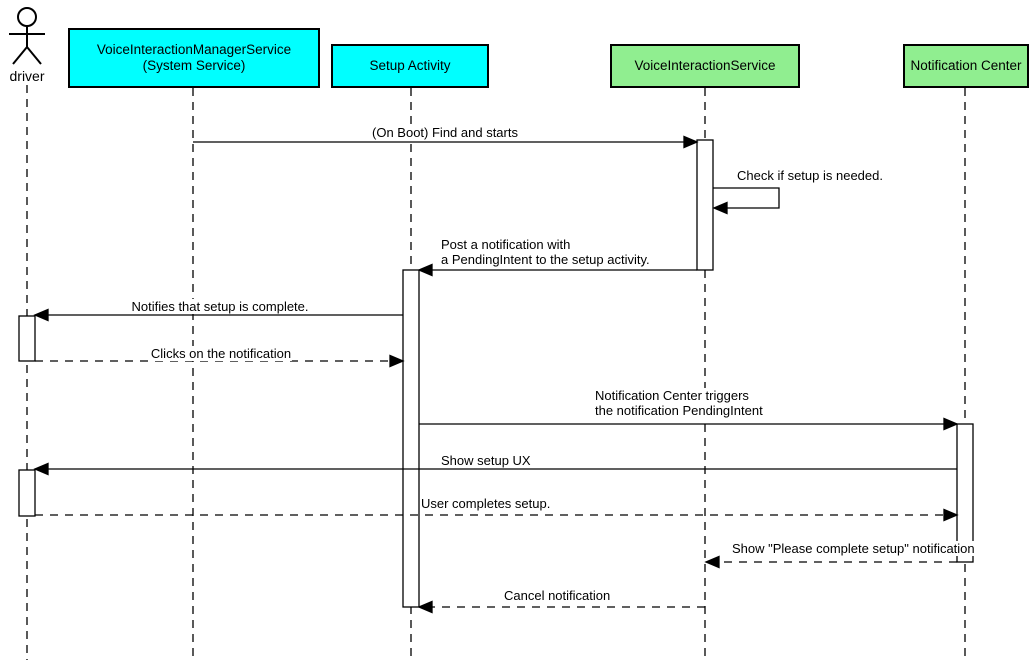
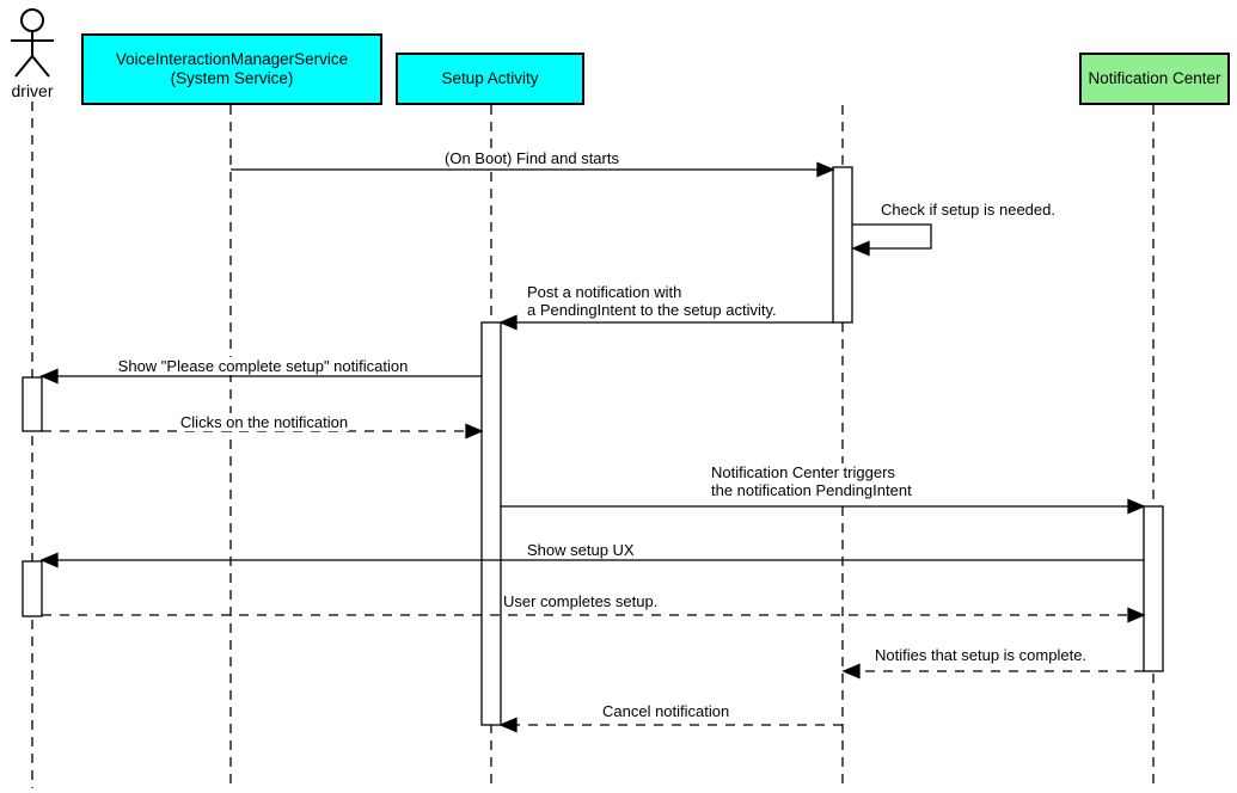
  driver
  VoiceInteractionManagerService
  (System Service)
  Setup Activity
- VoiceInteractionService
  Notification Center
  (On Boot) Find and starts
  Check if setup is needed.
  Post a notification with
  a PendingIntent to the setup activity.
- Notifies that setup is complete.
+ Show "Please complete setup" notification
  Clicks on the notification
  Notification Center triggers
  the notification PendingIntent
  Show setup UX
  User completes setup.
- Show "Please complete setup" notification
+ Notifies that setup is complete.
  Cancel notification
